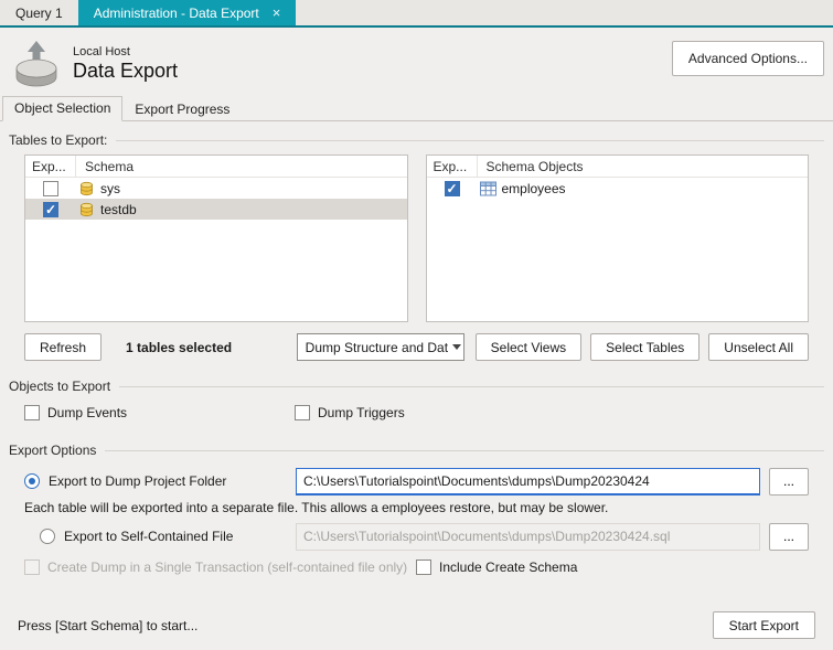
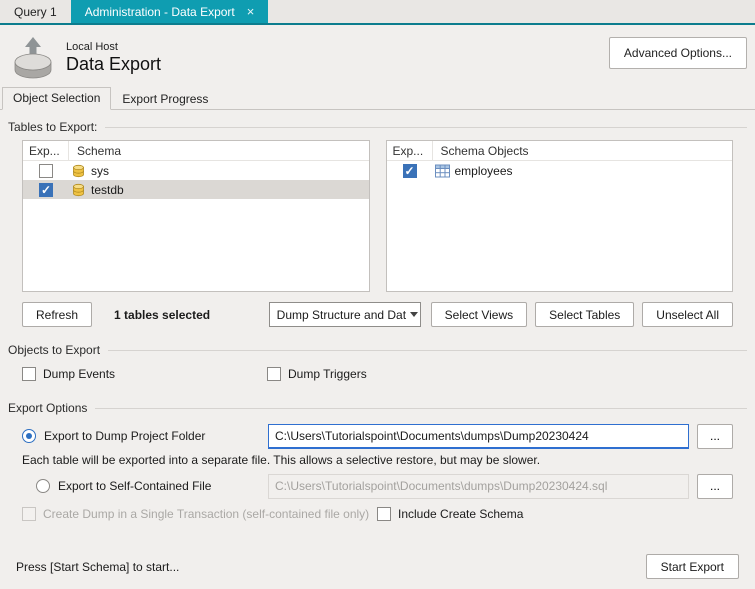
  Query 1
  Administration - Data Export
  ×
  Local Host
  Data Export
  Advanced Options...
  Object Selection
  Export Progress
  Tables to Export:
  Exp...
  Schema
  sys
  testdb
  Exp...
  Schema Objects
  employees
  Refresh
  1 tables selected
  Dump Structure and Dat
  Select Views
  Select Tables
  Unselect All
  Objects to Export
  Dump Events
  Dump Triggers
  Export Options
  Export to Dump Project Folder
  C:\Users\Tutorialspoint\Documents\dumps\Dump20230424
  ...
- Each table will be exported into a separate file. This allows a employees restore, but may be slower.
+ Each table will be exported into a separate file. This allows a selective restore, but may be slower.
  Export to Self-Contained File
  C:\Users\Tutorialspoint\Documents\dumps\Dump20230424.sql
  ...
  Create Dump in a Single Transaction (self-contained file only)
  Include Create Schema
  Press [Start Schema] to start...
  Start Export
